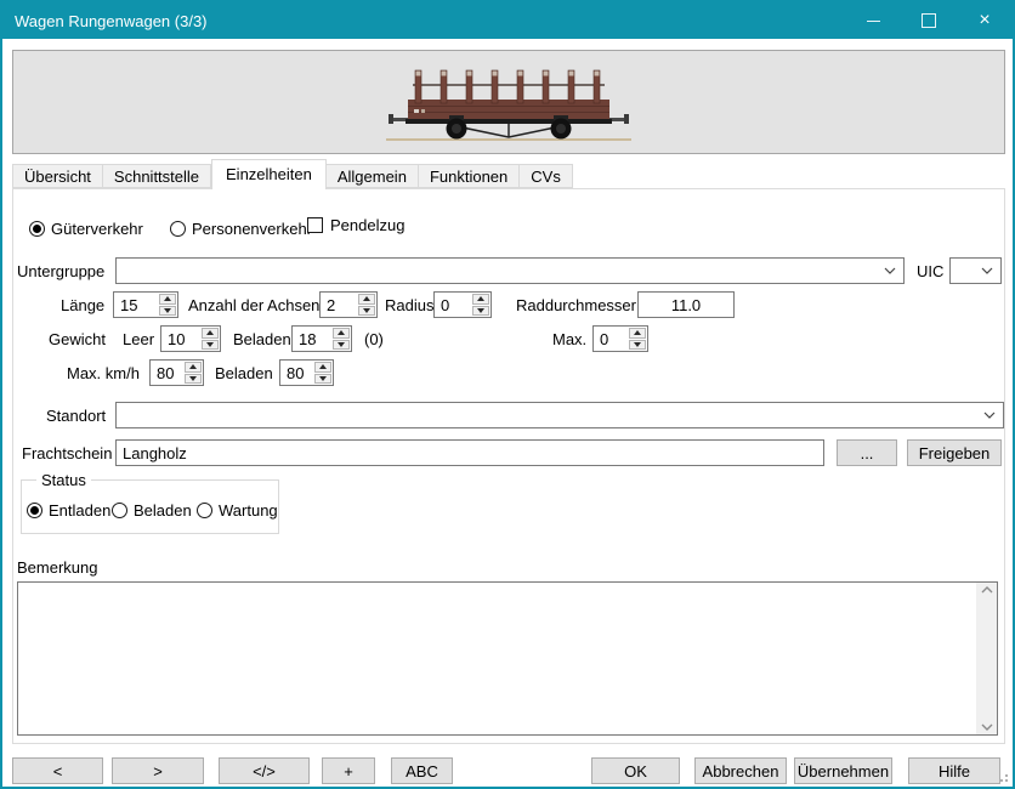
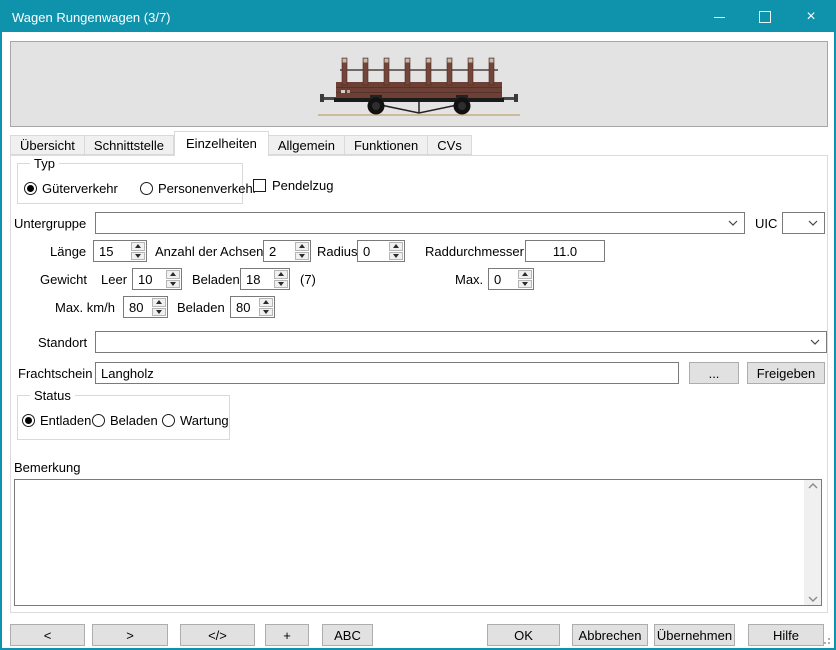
- Wagen Rungenwagen (3/3)
+ Wagen Rungenwagen (3/7)
  ×
  Übersicht
  Schnittstelle
  Einzelheiten
  Allgemein
  Funktionen
  CVs
+ Typ
  Güterverkehr
  Personenverkeh
  Pendelzug
  Untergruppe
  UIC
  Länge
  15
  Anzahl der Achsen
  2
  Radius
  0
  Raddurchmesser
  11.0
  Gewicht
  Leer
  10
  Beladen
  18
- (0)
+ (7)
  Max.
  0
  Max. km/h
  80
  Beladen
  80
  Standort
  Frachtschein
  Langholz
  ...
  Freigeben
  Status
  Entladen
  Beladen
  Wartung
  Bemerkung
  <
  >
  </>
  +
  ABC
  OK
  Abbrechen
  Übernehmen
  Hilfe
